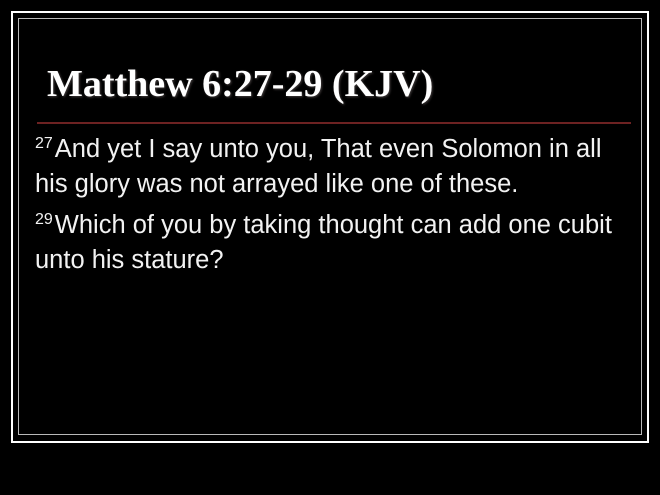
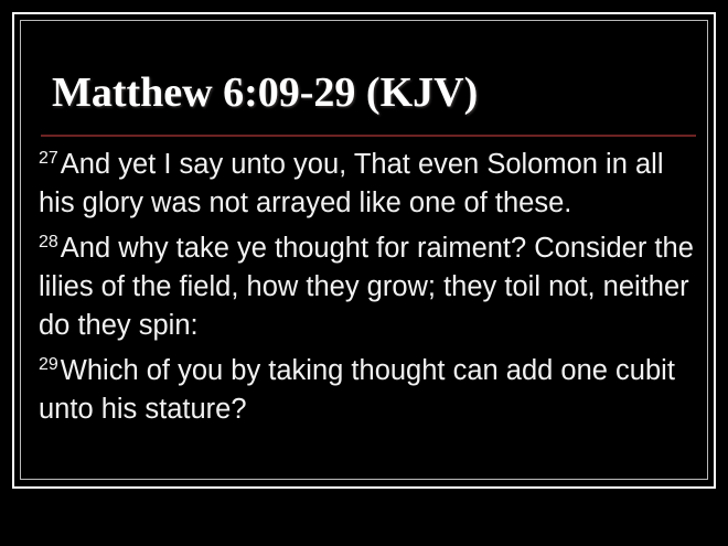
- Matthew 6:27-29 (KJV)
+ Matthew 6:09-29 (KJV)
  27And yet I say unto you, That even Solomon in all his glory was not arrayed like one of these.
+ 28And why take ye thought for raiment? Consider the lilies of the field, how they grow; they toil not, neither do they spin:
  29Which of you by taking thought can add one cubit unto his stature?
